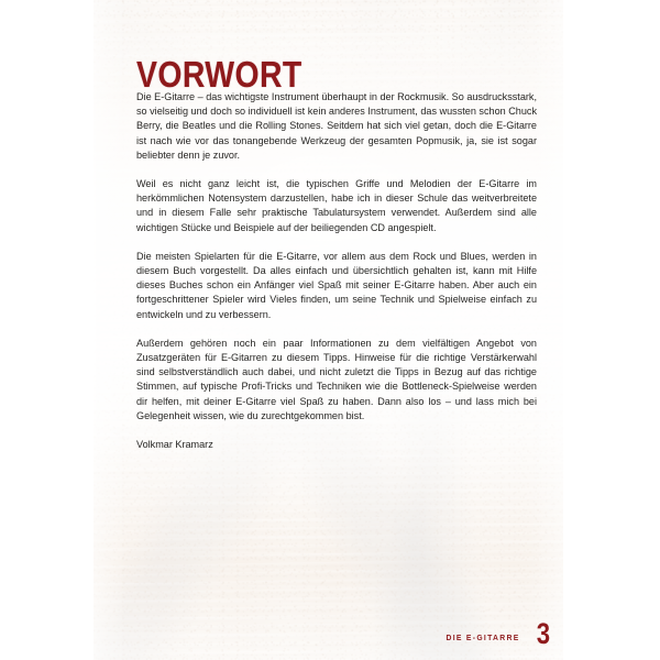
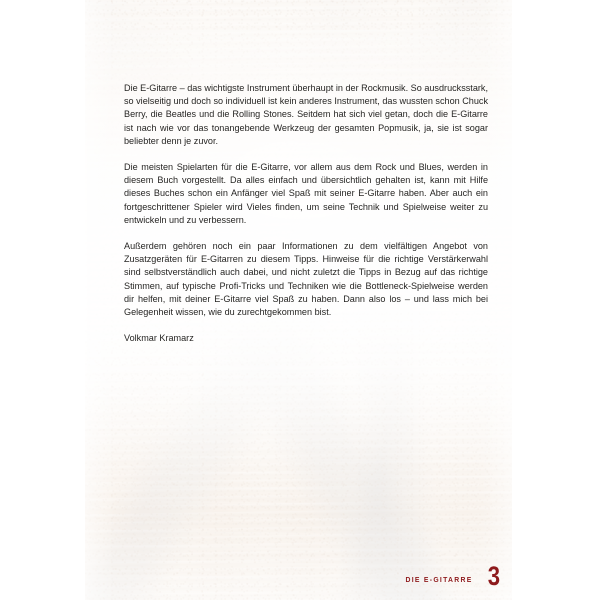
- VORWORT
  Die E-Gitarre – das wichtigste Instrument überhaupt in der Rockmusik. So ausdrucksstark, so vielseitig und doch so individuell ist kein anderes Instrument, das wussten schon Chuck Berry, die Beatles und die Rolling Stones. Seitdem hat sich viel getan, doch die E-Gitarre ist nach wie vor das tonangebende Werkzeug der gesamten Popmusik, ja, sie ist sogar beliebter denn je zuvor.
- Weil es nicht ganz leicht ist, die typischen Griffe und Melodien der E-Gitarre im herkömmlichen Notensystem darzustellen, habe ich in dieser Schule das weitverbreitete und in diesem Falle sehr praktische Tabulatursystem verwendet. Außerdem sind alle wichtigen Stücke und Beispiele auf der beiliegenden CD angespielt.
- Die meisten Spielarten für die E-Gitarre, vor allem aus dem Rock und Blues, werden in diesem Buch vorgestellt. Da alles einfach und übersichtlich gehalten ist, kann mit Hilfe dieses Buches schon ein Anfänger viel Spaß mit seiner E-Gitarre haben. Aber auch ein fortgeschrittener Spieler wird Vieles finden, um seine Technik und Spielweise einfach zu entwickeln und zu verbessern.
+ Die meisten Spielarten für die E-Gitarre, vor allem aus dem Rock und Blues, werden in diesem Buch vorgestellt. Da alles einfach und übersichtlich gehalten ist, kann mit Hilfe dieses Buches schon ein Anfänger viel Spaß mit seiner E-Gitarre haben. Aber auch ein fortgeschrittener Spieler wird Vieles finden, um seine Technik und Spielweise weiter zu entwickeln und zu verbessern.
  Außerdem gehören noch ein paar Informationen zu dem vielfältigen Angebot von Zusatzgeräten für E-Gitarren zu diesem Tipps. Hinweise für die richtige Verstärkerwahl sind selbstverständlich auch dabei, und nicht zuletzt die Tipps in Bezug auf das richtige Stimmen, auf typische Profi-Tricks und Techniken wie die Bottleneck-Spielweise werden dir helfen, mit deiner E-Gitarre viel Spaß zu haben. Dann also los – und lass mich bei Gelegenheit wissen, wie du zurechtgekommen bist.
  Volkmar Kramarz
  DIE E-GITARRE
  3
